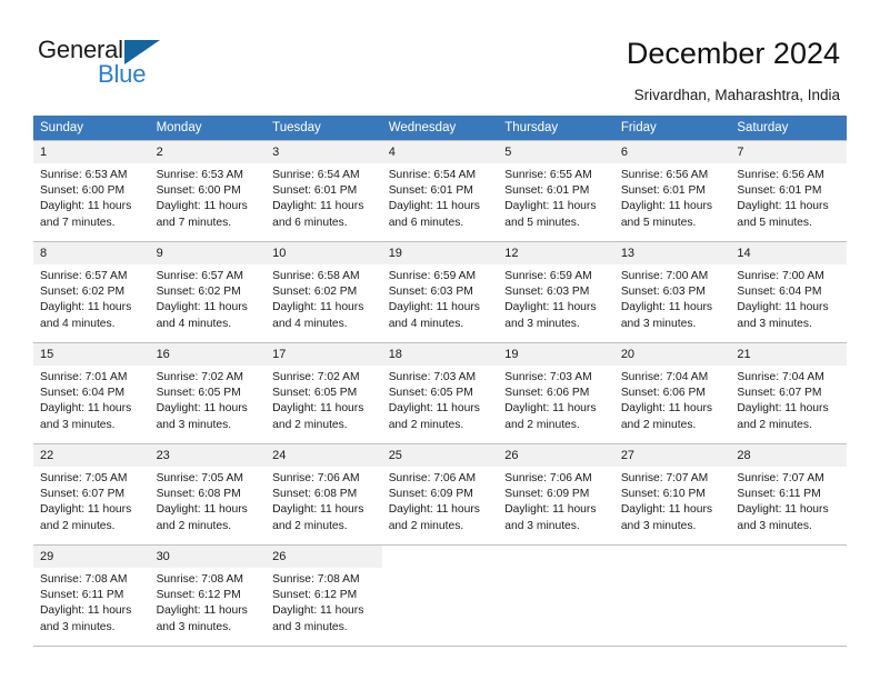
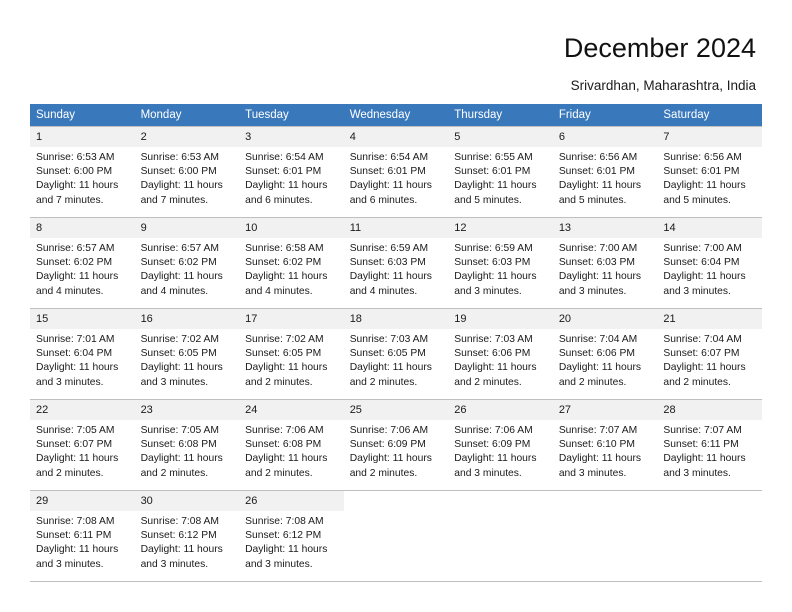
- General
- Blue
  December 2024
  Srivardhan, Maharashtra, India
  Sunday	Monday	Tuesday	Wednesday	Thursday	Friday	Saturday
  1 Sunrise: 6:53 AM Sunset: 6:00 PM Daylight: 11 hours and 7 minutes.	2 Sunrise: 6:53 AM Sunset: 6:00 PM Daylight: 11 hours and 7 minutes.	3 Sunrise: 6:54 AM Sunset: 6:01 PM Daylight: 11 hours and 6 minutes.	4 Sunrise: 6:54 AM Sunset: 6:01 PM Daylight: 11 hours and 6 minutes.	5 Sunrise: 6:55 AM Sunset: 6:01 PM Daylight: 11 hours and 5 minutes.	6 Sunrise: 6:56 AM Sunset: 6:01 PM Daylight: 11 hours and 5 minutes.	7 Sunrise: 6:56 AM Sunset: 6:01 PM Daylight: 11 hours and 5 minutes.
- 8 Sunrise: 6:57 AM Sunset: 6:02 PM Daylight: 11 hours and 4 minutes.	9 Sunrise: 6:57 AM Sunset: 6:02 PM Daylight: 11 hours and 4 minutes.	10 Sunrise: 6:58 AM Sunset: 6:02 PM Daylight: 11 hours and 4 minutes.	19 Sunrise: 6:59 AM Sunset: 6:03 PM Daylight: 11 hours and 4 minutes.	12 Sunrise: 6:59 AM Sunset: 6:03 PM Daylight: 11 hours and 3 minutes.	13 Sunrise: 7:00 AM Sunset: 6:03 PM Daylight: 11 hours and 3 minutes.	14 Sunrise: 7:00 AM Sunset: 6:04 PM Daylight: 11 hours and 3 minutes.
+ 8 Sunrise: 6:57 AM Sunset: 6:02 PM Daylight: 11 hours and 4 minutes.	9 Sunrise: 6:57 AM Sunset: 6:02 PM Daylight: 11 hours and 4 minutes.	10 Sunrise: 6:58 AM Sunset: 6:02 PM Daylight: 11 hours and 4 minutes.	11 Sunrise: 6:59 AM Sunset: 6:03 PM Daylight: 11 hours and 4 minutes.	12 Sunrise: 6:59 AM Sunset: 6:03 PM Daylight: 11 hours and 3 minutes.	13 Sunrise: 7:00 AM Sunset: 6:03 PM Daylight: 11 hours and 3 minutes.	14 Sunrise: 7:00 AM Sunset: 6:04 PM Daylight: 11 hours and 3 minutes.
  15 Sunrise: 7:01 AM Sunset: 6:04 PM Daylight: 11 hours and 3 minutes.	16 Sunrise: 7:02 AM Sunset: 6:05 PM Daylight: 11 hours and 3 minutes.	17 Sunrise: 7:02 AM Sunset: 6:05 PM Daylight: 11 hours and 2 minutes.	18 Sunrise: 7:03 AM Sunset: 6:05 PM Daylight: 11 hours and 2 minutes.	19 Sunrise: 7:03 AM Sunset: 6:06 PM Daylight: 11 hours and 2 minutes.	20 Sunrise: 7:04 AM Sunset: 6:06 PM Daylight: 11 hours and 2 minutes.	21 Sunrise: 7:04 AM Sunset: 6:07 PM Daylight: 11 hours and 2 minutes.
  22 Sunrise: 7:05 AM Sunset: 6:07 PM Daylight: 11 hours and 2 minutes.	23 Sunrise: 7:05 AM Sunset: 6:08 PM Daylight: 11 hours and 2 minutes.	24 Sunrise: 7:06 AM Sunset: 6:08 PM Daylight: 11 hours and 2 minutes.	25 Sunrise: 7:06 AM Sunset: 6:09 PM Daylight: 11 hours and 2 minutes.	26 Sunrise: 7:06 AM Sunset: 6:09 PM Daylight: 11 hours and 3 minutes.	27 Sunrise: 7:07 AM Sunset: 6:10 PM Daylight: 11 hours and 3 minutes.	28 Sunrise: 7:07 AM Sunset: 6:11 PM Daylight: 11 hours and 3 minutes.
  29 Sunrise: 7:08 AM Sunset: 6:11 PM Daylight: 11 hours and 3 minutes.	30 Sunrise: 7:08 AM Sunset: 6:12 PM Daylight: 11 hours and 3 minutes.	26 Sunrise: 7:08 AM Sunset: 6:12 PM Daylight: 11 hours and 3 minutes.
